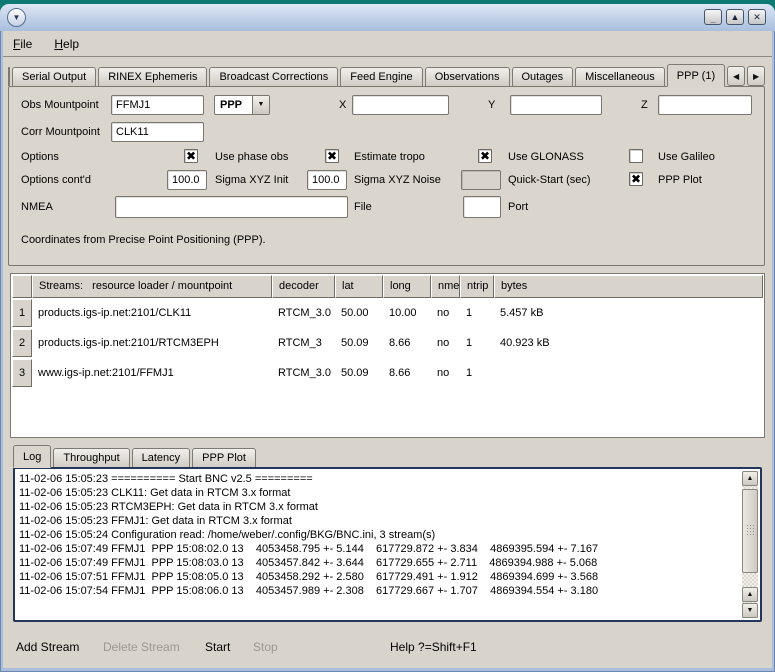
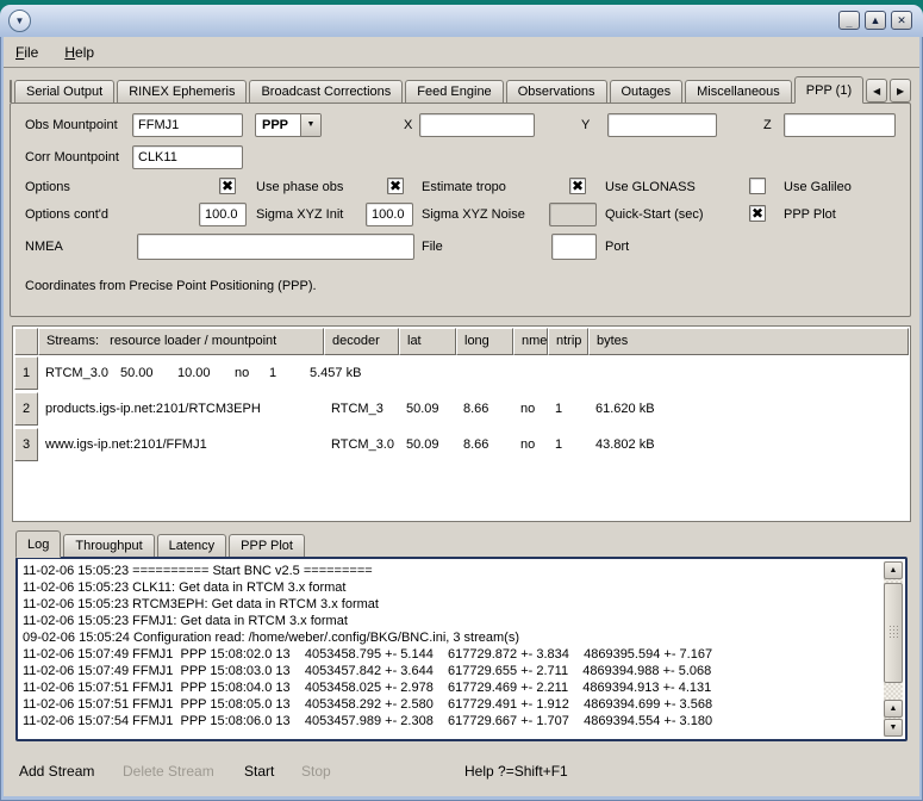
  ▼
  _
  ▲
  ✕
  File
  Help
  Serial Output
  RINEX Ephemeris
  Broadcast Corrections
  Feed Engine
  Observations
  Outages
  Miscellaneous
  PPP (1)
  ◀
  ▶
  Obs Mountpoint
  FFMJ1
  PPP
  X
  Y
  Z
  Corr Mountpoint
  CLK11
  Options
  ✖
  Use phase obs
  ✖
  Estimate tropo
  ✖
  Use GLONASS
  Use Galileo
  Options cont'd
  100.0
  Sigma XYZ Init
  100.0
  Sigma XYZ Noise
  Quick-Start (sec)
  ✖
  PPP Plot
  NMEA
  File
  Port
  Coordinates from Precise Point Positioning (PPP).
  Streams: resource loader / mountpoint
  decoder
  lat
  long
  nme
  ntrip
  bytes
  1
- products.igs-ip.net:2101/CLK11
  RTCM_3.0
  50.00
  10.00
  no
  1
  5.457 kB
  2
  products.igs-ip.net:2101/RTCM3EPH
  RTCM_3
  50.09
  8.66
  no
  1
- 40.923 kB
+ 61.620 kB
  3
  www.igs-ip.net:2101/FFMJ1
  RTCM_3.0
  50.09
  8.66
  no
  1
+ 43.802 kB
  Log
  Throughput
  Latency
  PPP Plot
  11-02-06 15:05:23 ========== Start BNC v2.5 =========
  11-02-06 15:05:23 CLK11: Get data in RTCM 3.x format
  11-02-06 15:05:23 RTCM3EPH: Get data in RTCM 3.x format
  11-02-06 15:05:23 FFMJ1: Get data in RTCM 3.x format
- 11-02-06 15:05:24 Configuration read: /home/weber/.config/BKG/BNC.ini, 3 stream(s)
+ 09-02-06 15:05:24 Configuration read: /home/weber/.config/BKG/BNC.ini, 3 stream(s)
  11-02-06 15:07:49 FFMJ1 PPP 15:08:02.0 13 4053458.795 +- 5.144 617729.872 +- 3.834 4869395.594 +- 7.167
  11-02-06 15:07:49 FFMJ1 PPP 15:08:03.0 13 4053457.842 +- 3.644 617729.655 +- 2.711 4869394.988 +- 5.068
+ 11-02-06 15:07:51 FFMJ1 PPP 15:08:04.0 13 4053458.025 +- 2.978 617729.469 +- 2.211 4869394.913 +- 4.131
  11-02-06 15:07:51 FFMJ1 PPP 15:08:05.0 13 4053458.292 +- 2.580 617729.491 +- 1.912 4869394.699 +- 3.568
  11-02-06 15:07:54 FFMJ1 PPP 15:08:06.0 13 4053457.989 +- 2.308 617729.667 +- 1.707 4869394.554 +- 3.180
  Add Stream
  Delete Stream
  Start
  Stop
  Help ?=Shift+F1
